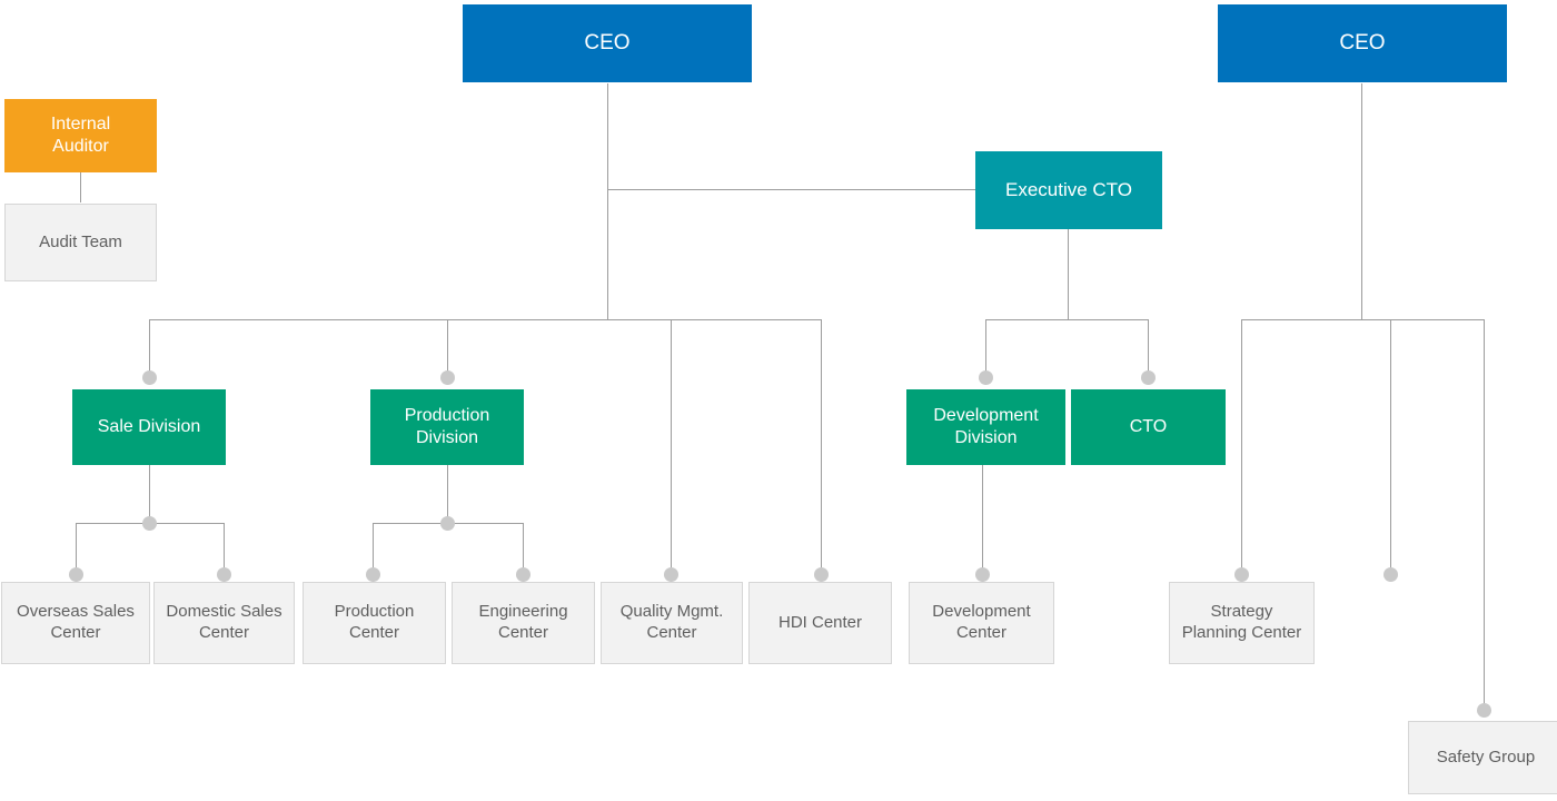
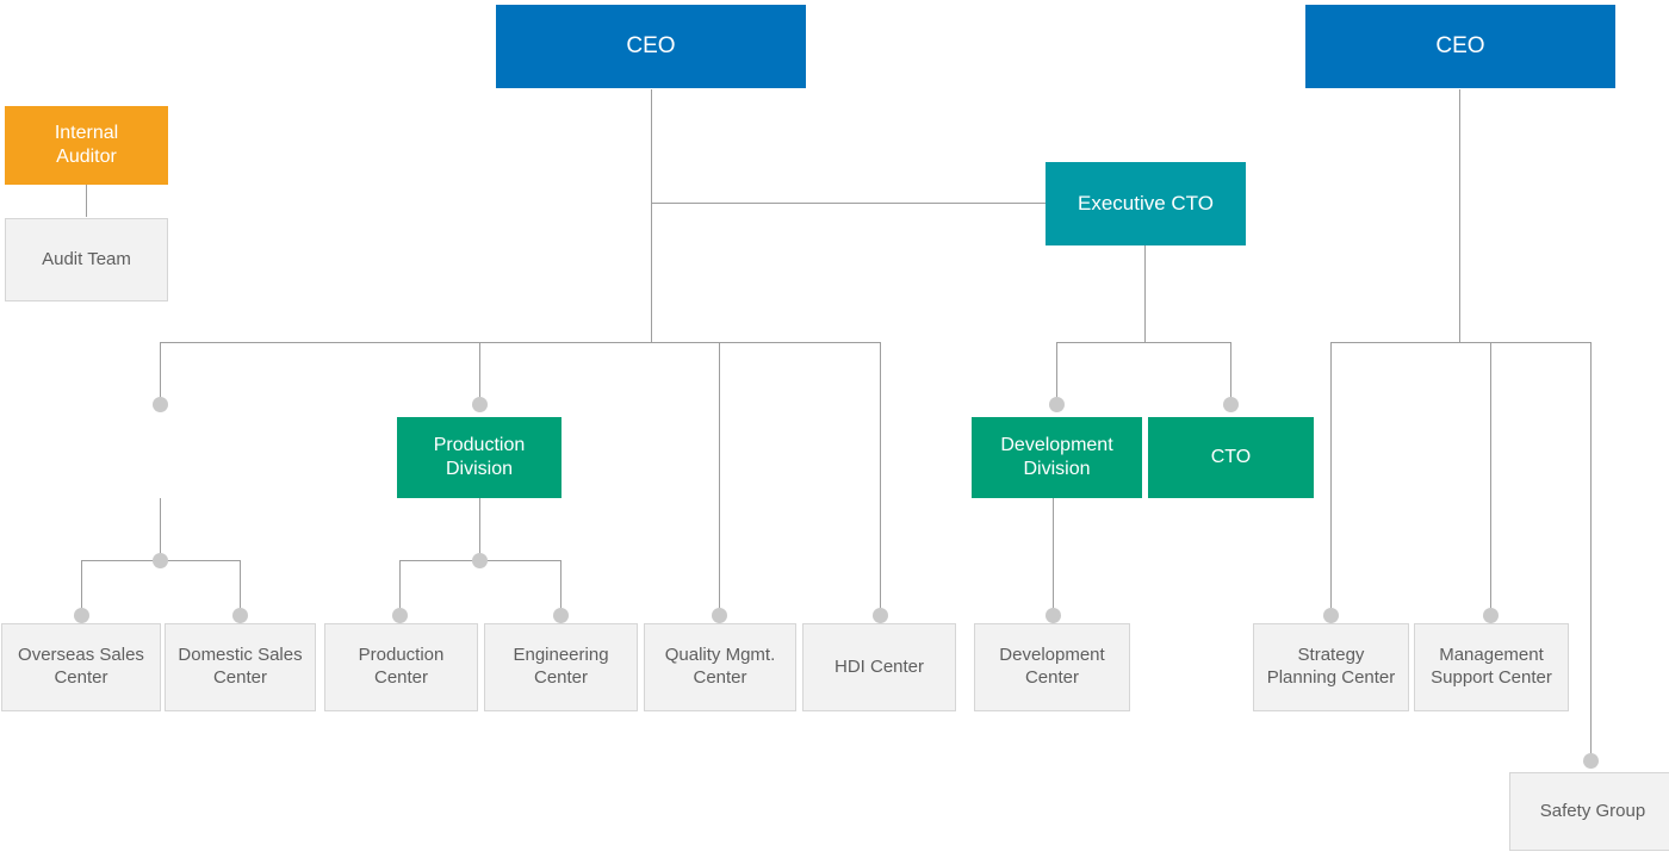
  CEO
  CEO
  Internal
  Auditor
  Audit Team
  Executive CTO
- Sale Division
  Production
  Division
  Development
  Division
  CTO
  Overseas Sales
  Center
  Domestic Sales
  Center
  Production
  Center
  Engineering
  Center
  Quality Mgmt.
  Center
  HDI Center
  Development
  Center
  Strategy
  Planning Center
+ Management
+ Support Center
  Safety Group
